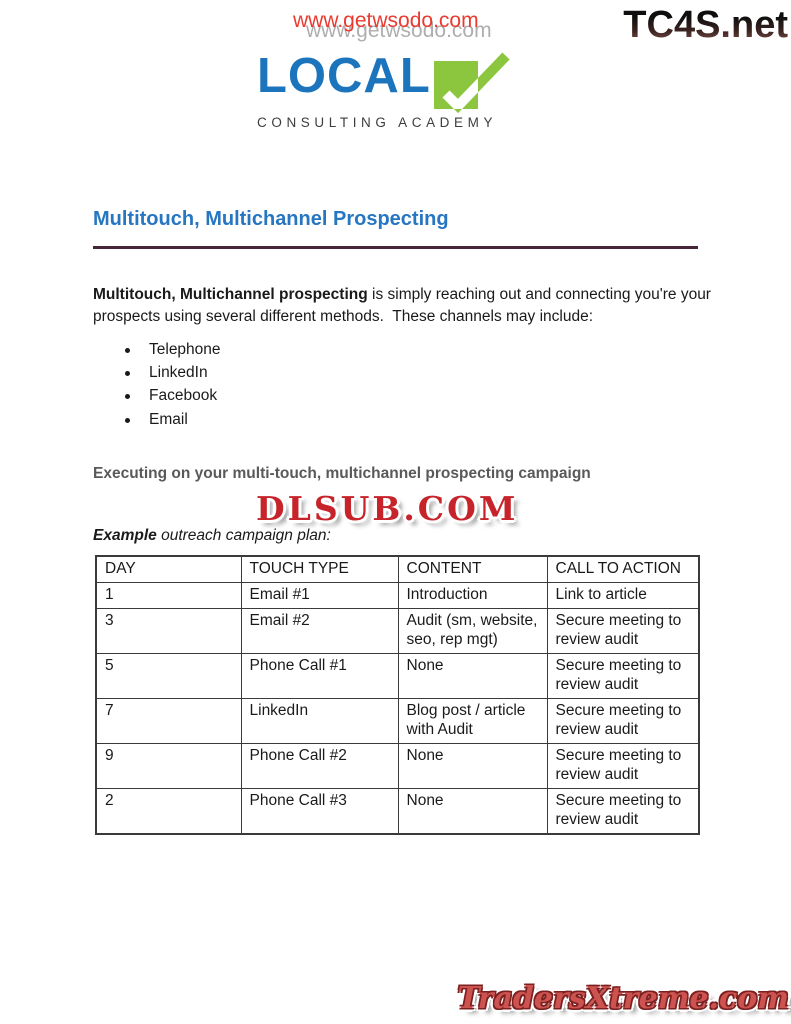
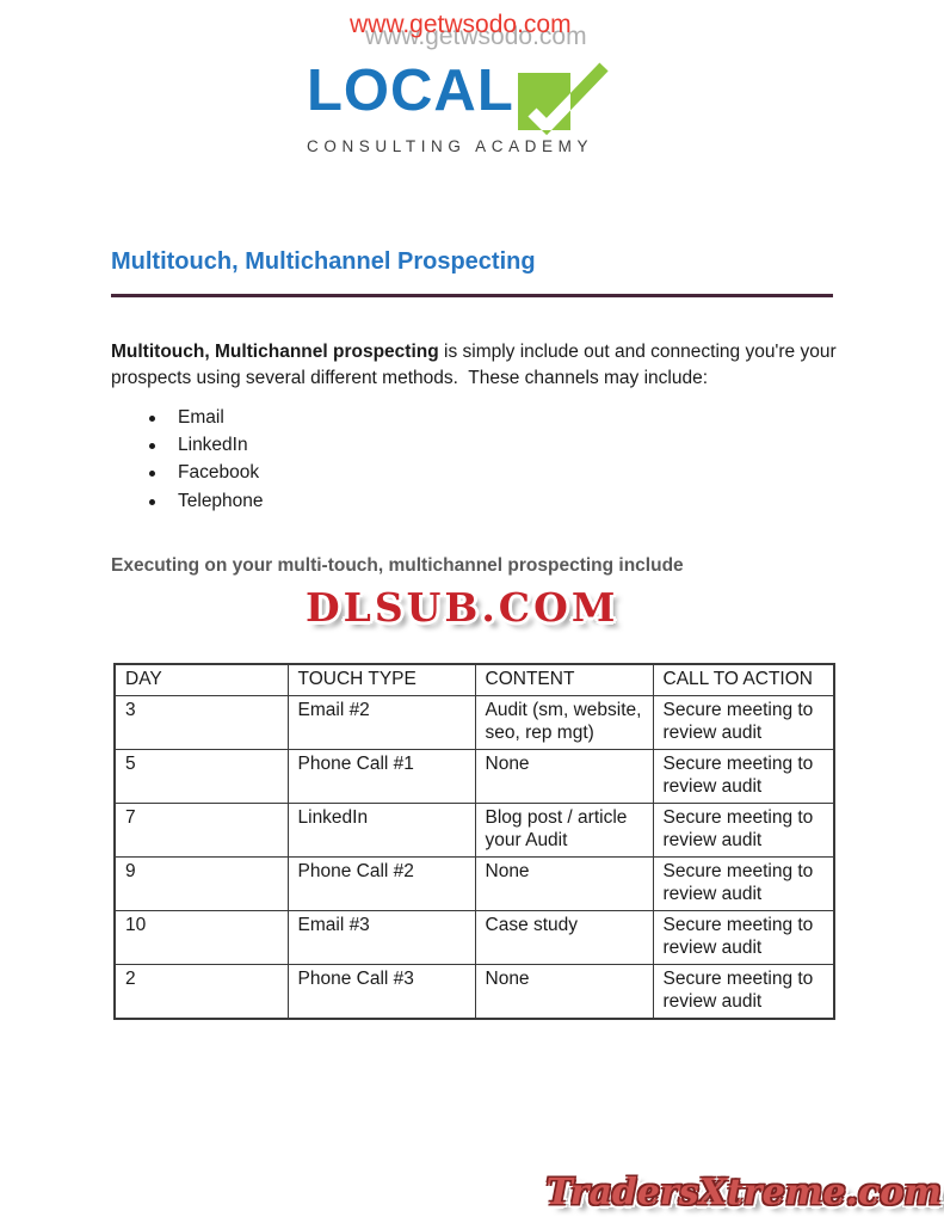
  www.getwsodo.com
  www.getwsodo.com
- TC4S.net
  LOCAL
  CONSULTING ACADEMY
  Multitouch, Multichannel Prospecting
- Multitouch, Multichannel prospecting is simply reaching out and connecting you're your prospects using several different methods. These channels may include:
+ Multitouch, Multichannel prospecting is simply include out and connecting you're your prospects using several different methods. These channels may include:
- Telephone
+ Email
  LinkedIn
  Facebook
- Email
+ Telephone
- Executing on your multi-touch, multichannel prospecting campaign
+ Executing on your multi-touch, multichannel prospecting include
  DLSUB.COM
- Example outreach campaign plan:
  DAY	TOUCH TYPE	CONTENT	CALL TO ACTION
- 1	Email #1	Introduction	Link to article
  3	Email #2	Audit (sm, website, seo, rep mgt)	Secure meeting to review audit
  5	Phone Call #1	None	Secure meeting to review audit
- 7	LinkedIn	Blog post / article with Audit	Secure meeting to review audit
+ 7	LinkedIn	Blog post / article your Audit	Secure meeting to review audit
  9	Phone Call #2	None	Secure meeting to review audit
+ 10	Email #3	Case study	Secure meeting to review audit
  2	Phone Call #3	None	Secure meeting to review audit
  TradersXtreme.com
